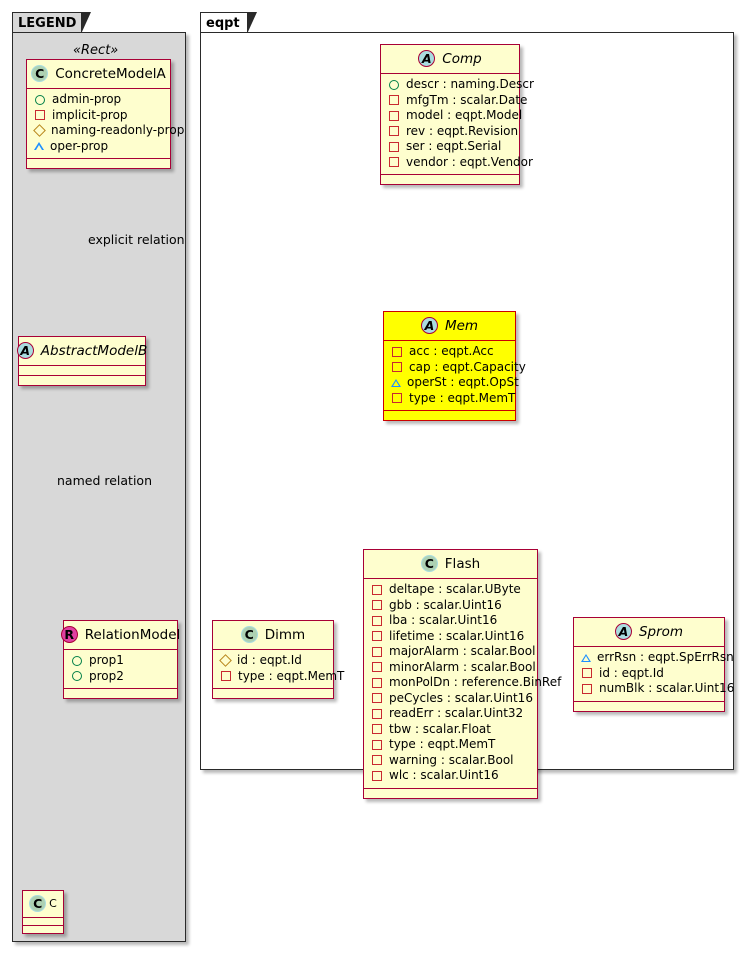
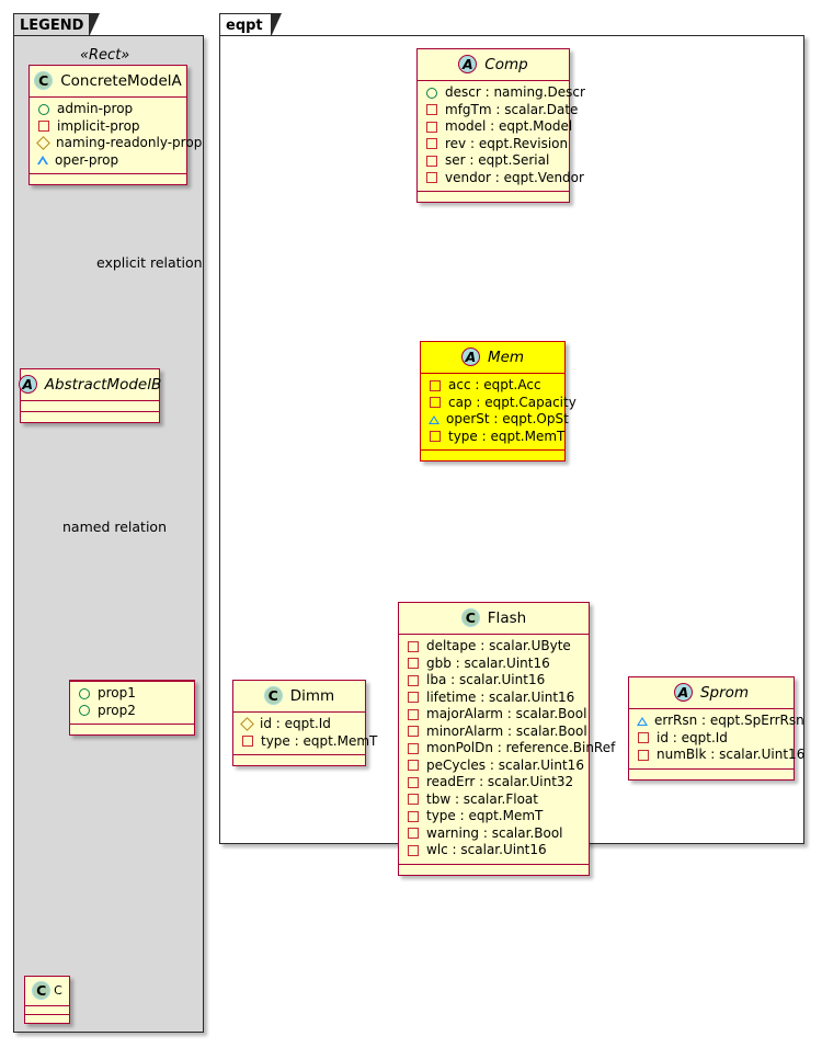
  LEGEND
  «Rect»
  eqpt
  explicit relation
  named relation
  C
  ConcreteModelA
  admin-prop
  implicit-prop
  naming-readonly-prop
  oper-prop
  A
  AbstractModelB
- R
- RelationModel
  prop1
  prop2
  C
  C
  A
  Comp
  descr : naming.Descr
  mfgTm : scalar.Date
  model : eqpt.Model
  rev : eqpt.Revision
  ser : eqpt.Serial
  vendor : eqpt.Vendor
  A
  Mem
  acc : eqpt.Acc
  cap : eqpt.Capacity
  operSt : eqpt.OpSt
  type : eqpt.MemT
  C
  Dimm
  id : eqpt.Id
  type : eqpt.MemT
  C
  Flash
  deltape : scalar.UByte
  gbb : scalar.Uint16
  lba : scalar.Uint16
  lifetime : scalar.Uint16
  majorAlarm : scalar.Bool
  minorAlarm : scalar.Bool
  monPolDn : reference.BinRef
  peCycles : scalar.Uint16
  readErr : scalar.Uint32
  tbw : scalar.Float
  type : eqpt.MemT
  warning : scalar.Bool
  wlc : scalar.Uint16
  A
  Sprom
  errRsn : eqpt.SpErrRsn
  id : eqpt.Id
  numBlk : scalar.Uint16
